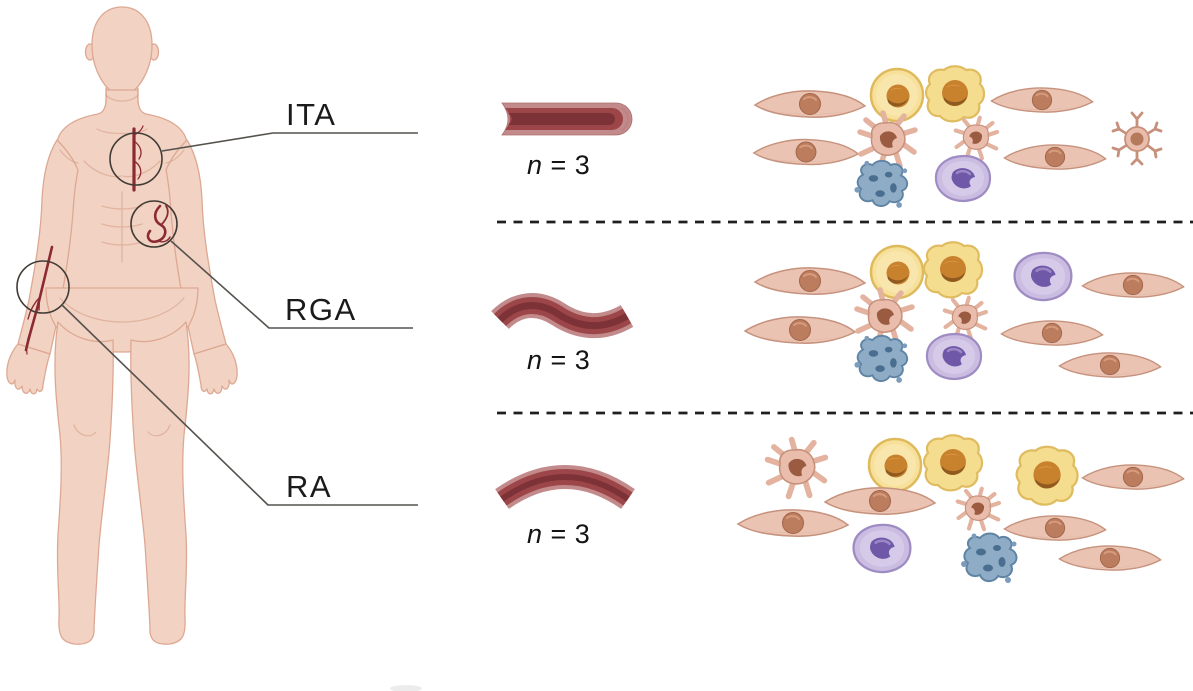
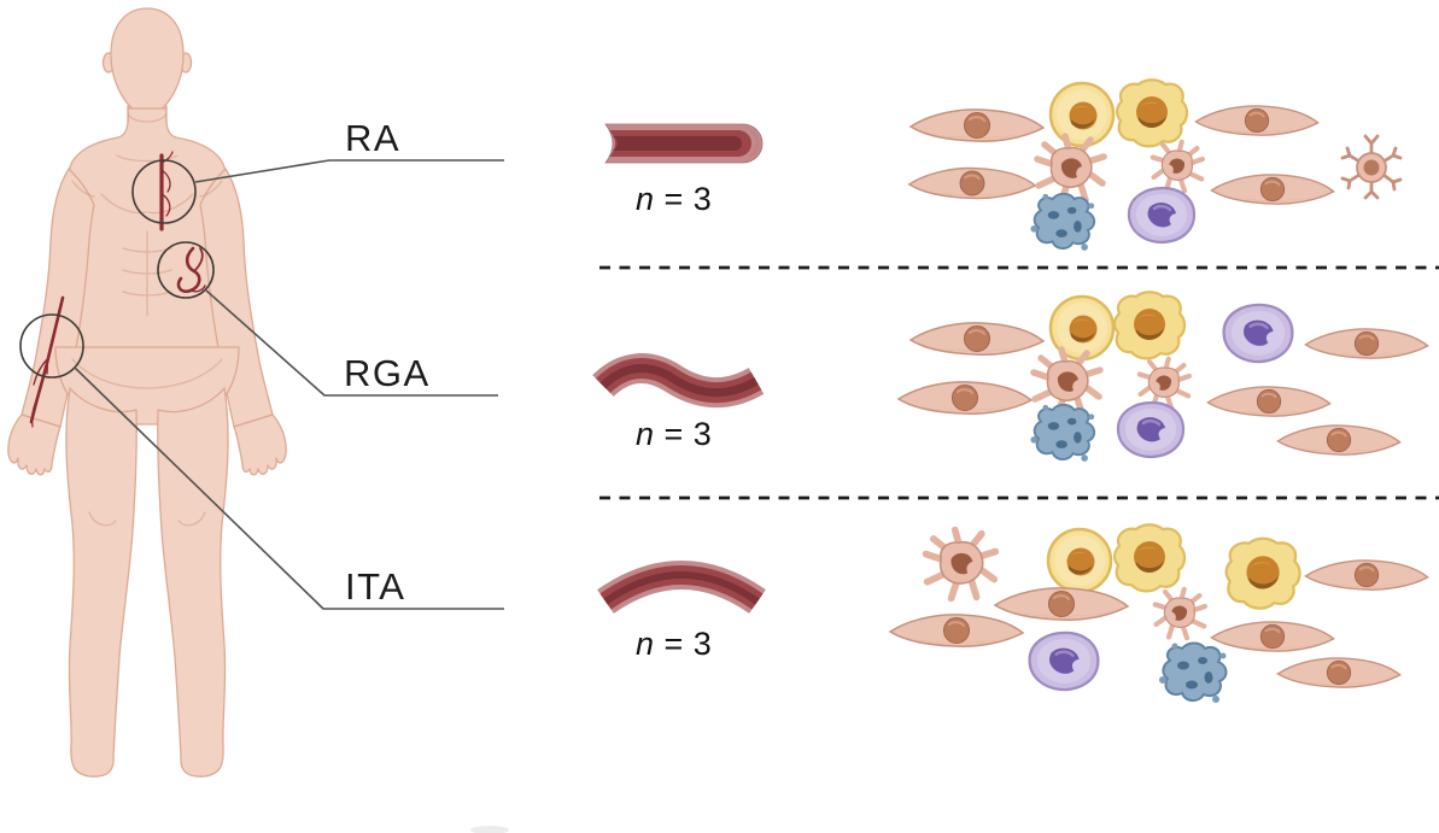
- ITA
+ RA
  RGA
- RA
+ ITA
  n = 3
  n = 3
  n = 3
